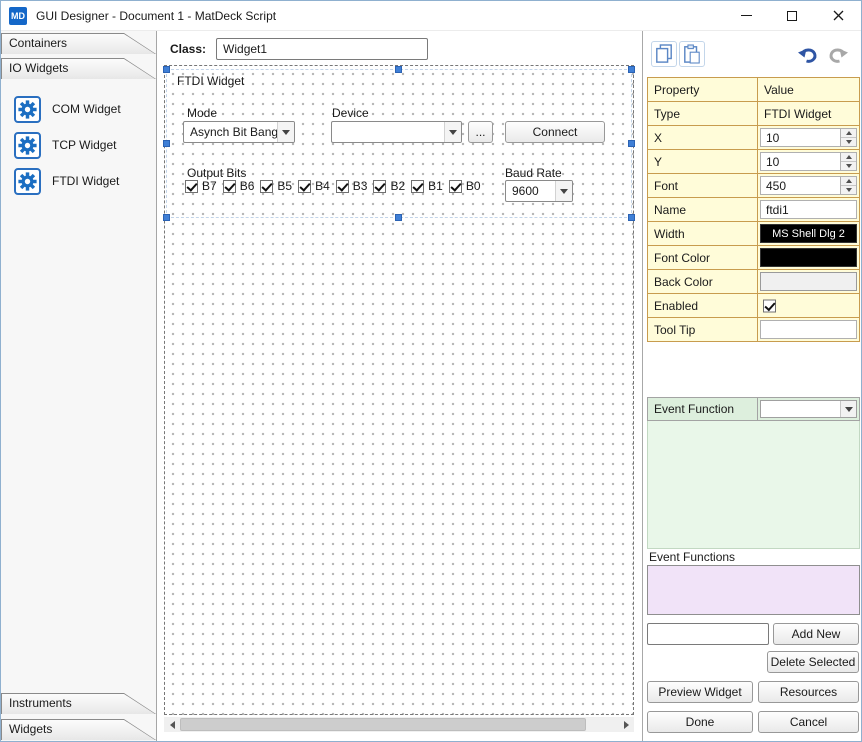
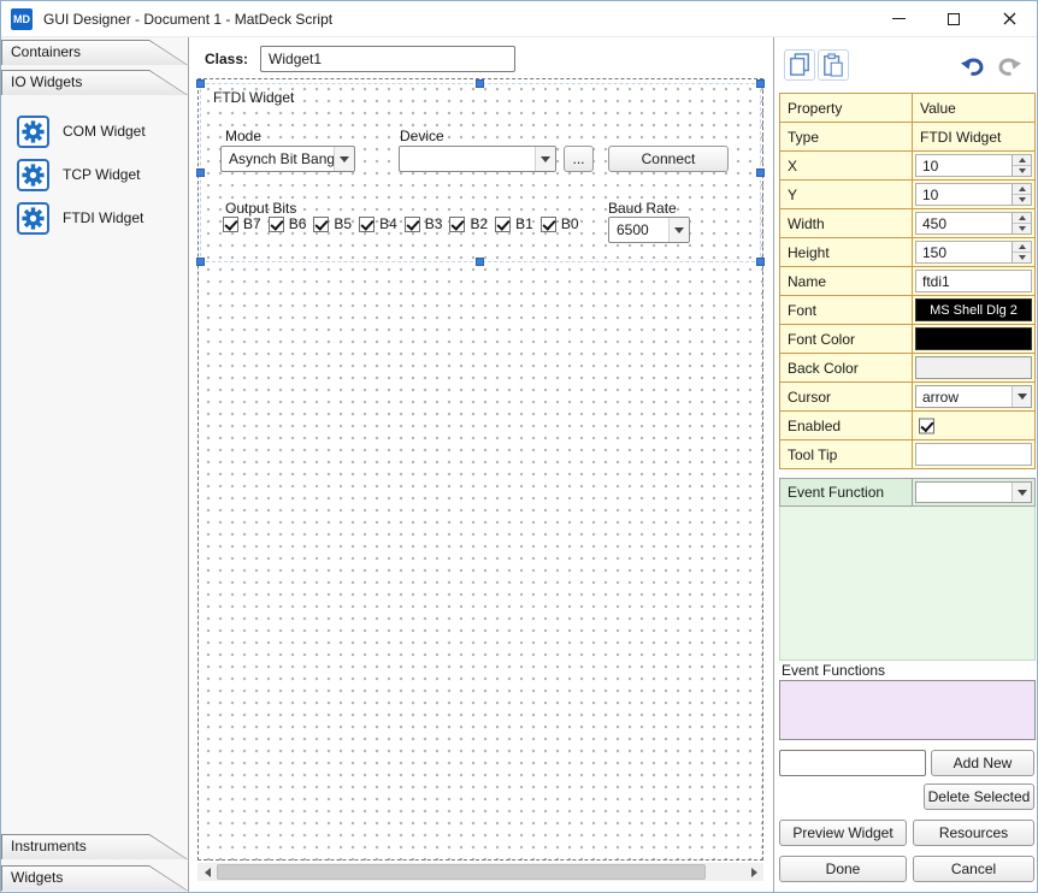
  MD
  GUI Designer - Document 1 - MatDeck Script
  Containers
  IO Widgets
  COM Widget
  TCP Widget
  FTDI Widget
  Instruments
  Widgets
  Class:
  Widget1
  FTDI Widget
  Mode
  Asynch Bit Bang
  Device
  ...
  Connect
  Output Bits
  B7
  B6
  B5
  B4
  B3
  B2
  B1
  B0
  Baud Rate
- 9600
+ 6500
  Property
  Value
  Type
  FTDI Widget
  X
  10
  Y
  10
- Font
+ Width
  450
+ Height
+ 150
  Name
  ftdi1
- Width
+ Font
  MS Shell Dlg 2
  Font Color
  Back Color
+ Cursor
+ arrow
  Enabled
  Tool Tip
  Event Function
  Event Functions
  Add New
  Delete Selected
  Preview Widget
  Resources
  Done
  Cancel
